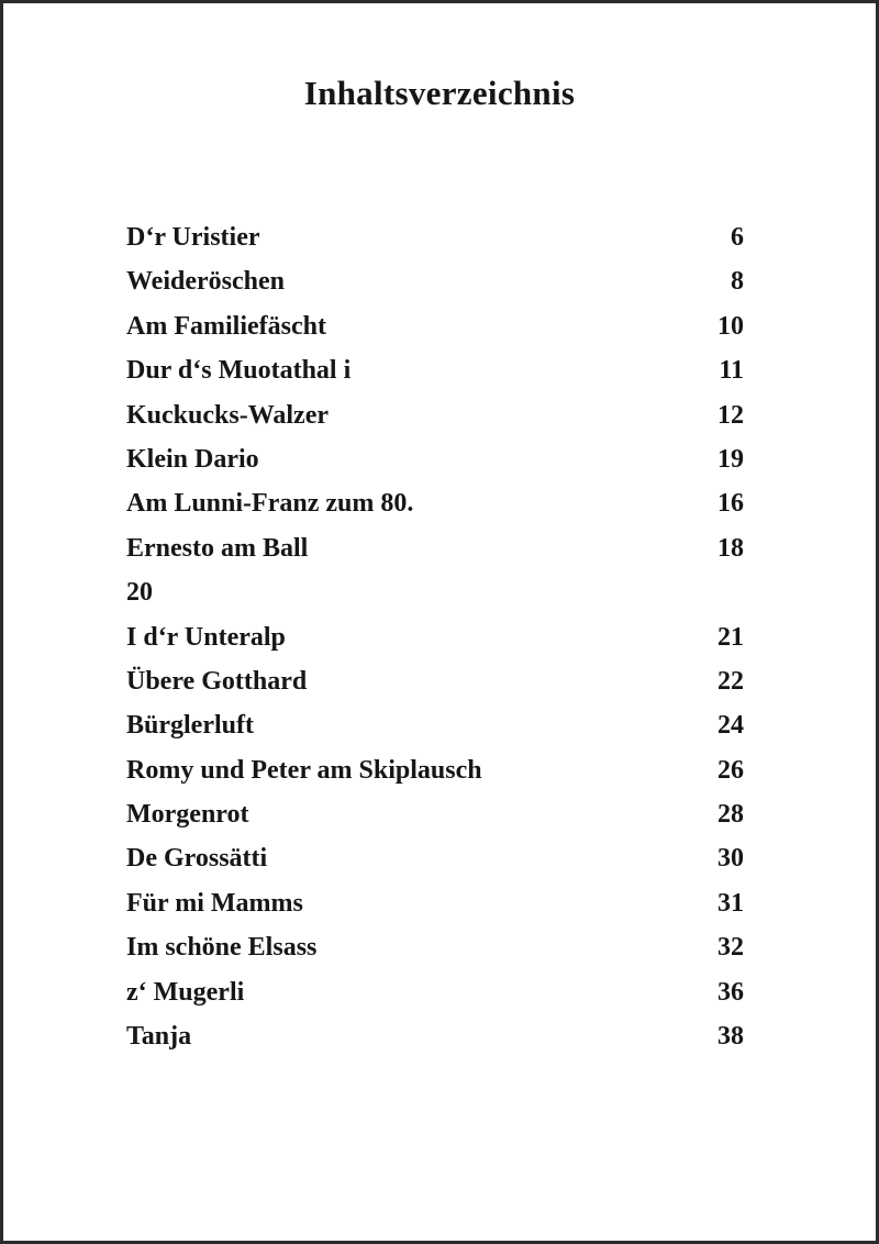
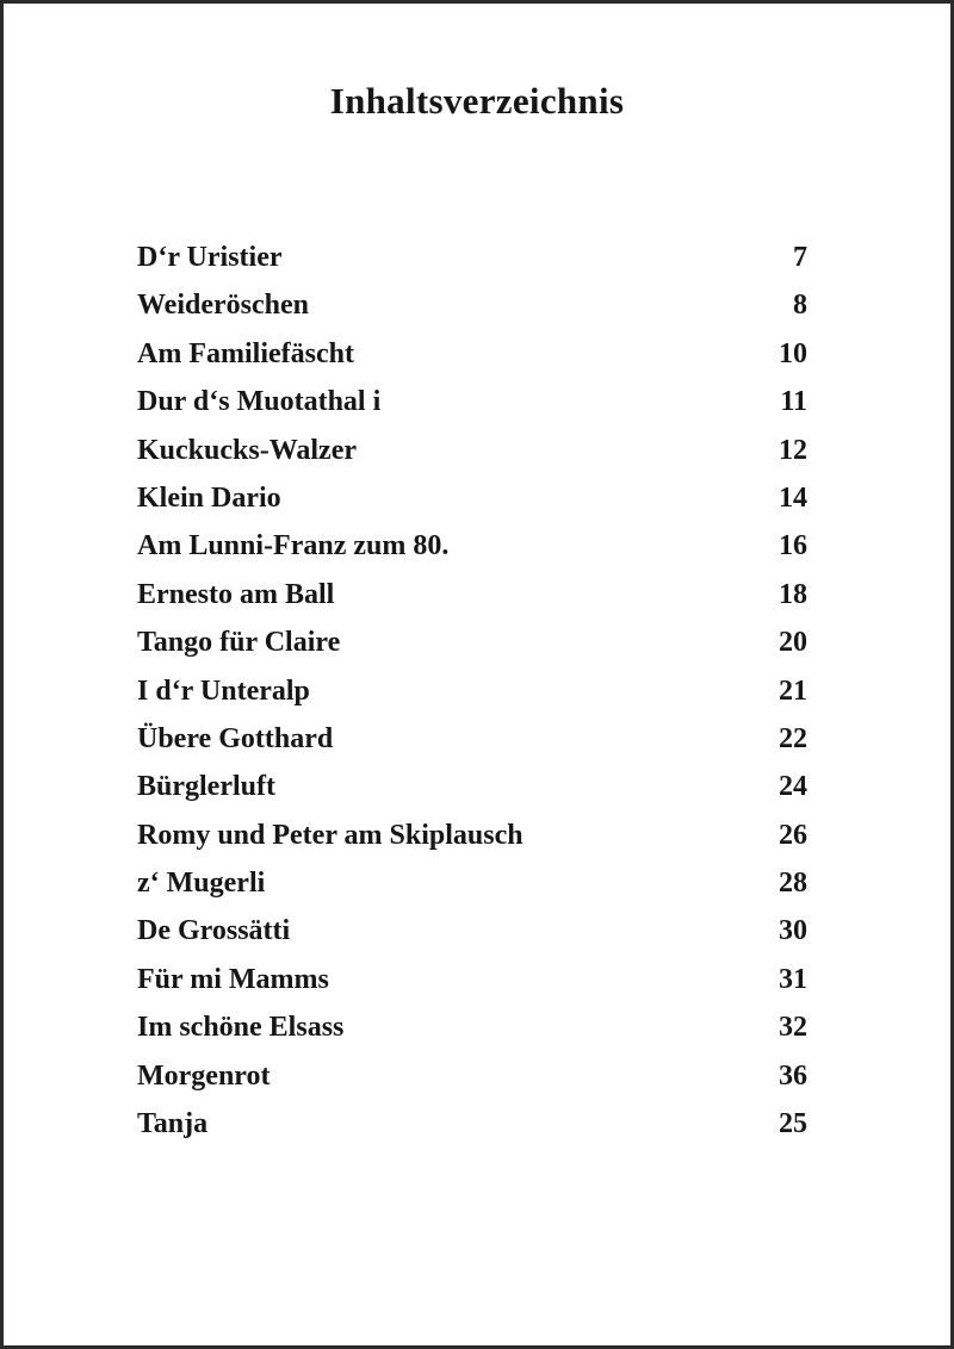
  Inhaltsverzeichnis
  D‘r Uristier
- 6
+ 7
  Weideröschen
  8
  Am Familiefäscht
  10
  Dur d‘s Muotathal i
  11
  Kuckucks-Walzer
  12
  Klein Dario
- 19
+ 14
  Am Lunni-Franz zum 80.
  16
  Ernesto am Ball
  18
+ Tango für Claire
  20
  I d‘r Unteralp
  21
  Übere Gotthard
  22
  Bürglerluft
  24
  Romy und Peter am Skiplausch
  26
- Morgenrot
+ z‘ Mugerli
  28
  De Grossätti
  30
  Für mi Mamms
  31
  Im schöne Elsass
  32
- z‘ Mugerli
+ Morgenrot
  36
  Tanja
- 38
+ 25
